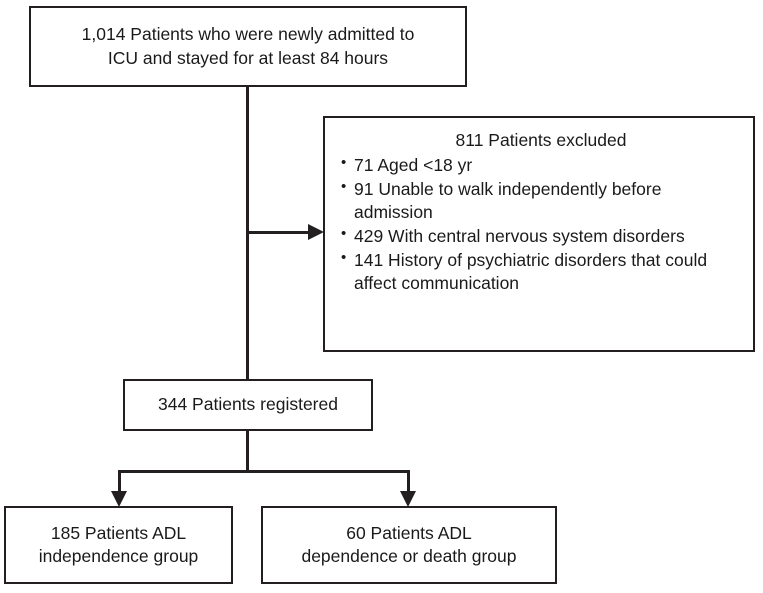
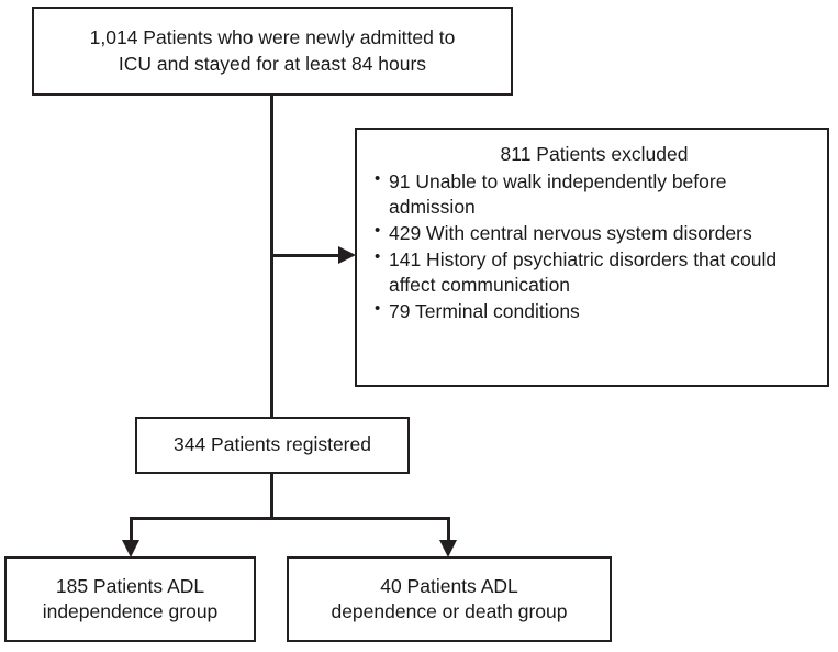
  1,014 Patients who were newly admitted to
  ICU and stayed for at least 84 hours
  811 Patients excluded
- 71 Aged <18 yr
  91 Unable to walk independently before admission
  429 With central nervous system disorders
  141 History of psychiatric disorders that could affect communication
+ 79 Terminal conditions
  344 Patients registered
  185 Patients ADL
  independence group
- 60 Patients ADL
+ 40 Patients ADL
  dependence or death group
